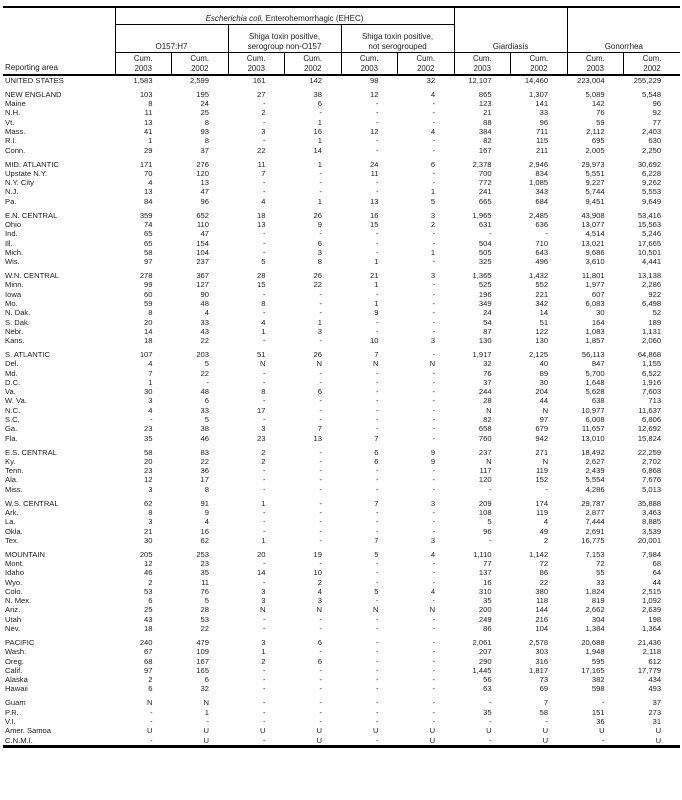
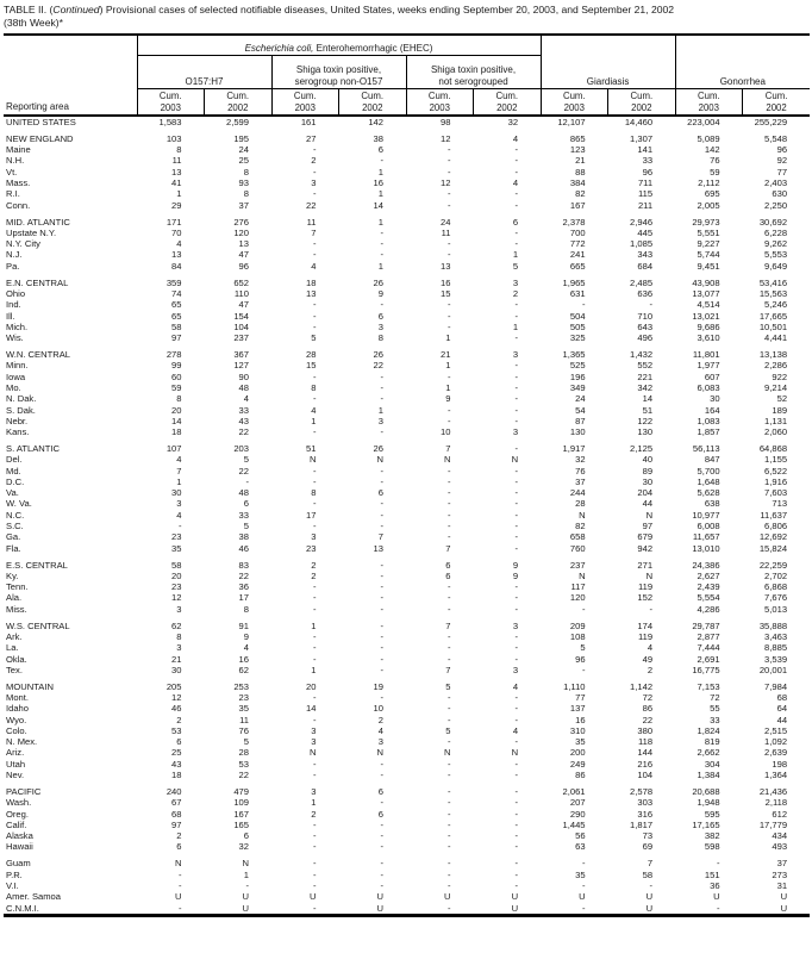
+ TABLE II. (Continued) Provisional cases of selected notifiable diseases, United States, weeks ending September 20, 2003, and September 21, 2002
+ (38th Week)*
  Reporting area	Escherichia coli, Enterohemorrhagic (EHEC)	Giardiasis	Gonorrhea
  O157:H7	Shiga toxin positive, serogroup non-O157	Shiga toxin positive, not serogrouped
  Cum.2003	Cum.2002	Cum.2003	Cum.2002	Cum.2003	Cum.2002	Cum.2003	Cum.2002	Cum.2003	Cum.2002
  UNITED STATES	1,583	2,599	161	142	98	32	12,107	14,460	223,004	255,229
  NEW ENGLAND	103	195	27	38	12	4	865	1,307	5,089	5,548
  Maine	8	24	-	6	-	-	123	141	142	96
  N.H.	11	25	2	-	-	-	21	33	76	92
  Vt.	13	8	-	1	-	-	88	96	59	77
  Mass.	41	93	3	16	12	4	384	711	2,112	2,403
  R.I.	1	8	-	1	-	-	82	115	695	630
  Conn.	29	37	22	14	-	-	167	211	2,005	2,250
  MID. ATLANTIC	171	276	11	1	24	6	2,378	2,946	29,973	30,692
- Upstate N.Y.	70	120	7	-	11	-	700	834	5,551	6,228
+ Upstate N.Y.	70	120	7	-	11	-	700	445	5,551	6,228
  N.Y. City	4	13	-	-	-	-	772	1,085	9,227	9,262
  N.J.	13	47	-	-	-	1	241	343	5,744	5,553
  Pa.	84	96	4	1	13	5	665	684	9,451	9,649
  E.N. CENTRAL	359	652	18	26	16	3	1,965	2,485	43,908	53,416
  Ohio	74	110	13	9	15	2	631	636	13,077	15,563
  Ind.	65	47	-	-	-	-	-	-	4,514	5,246
  Ill.	65	154	-	6	-	-	504	710	13,021	17,665
  Mich.	58	104	-	3	-	1	505	643	9,686	10,501
  Wis.	97	237	5	8	1	-	325	496	3,610	4,441
  W.N. CENTRAL	278	367	28	26	21	3	1,365	1,432	11,801	13,138
  Minn.	99	127	15	22	1	-	525	552	1,977	2,286
  Iowa	60	90	-	-	-	-	196	221	607	922
- Mo.	59	48	8	-	1	-	349	342	6,083	6,498
+ Mo.	59	48	8	-	1	-	349	342	6,083	9,214
  N. Dak.	8	4	-	-	9	-	24	14	30	52
  S. Dak.	20	33	4	1	-	-	54	51	164	189
  Nebr.	14	43	1	3	-	-	87	122	1,083	1,131
  Kans.	18	22	-	-	10	3	130	130	1,857	2,060
  S. ATLANTIC	107	203	51	26	7	-	1,917	2,125	56,113	64,868
  Del.	4	5	N	N	N	N	32	40	847	1,155
  Md.	7	22	-	-	-	-	76	89	5,700	6,522
  D.C.	1	-	-	-	-	-	37	30	1,648	1,916
  Va.	30	48	8	6	-	-	244	204	5,628	7,603
  W. Va.	3	6	-	-	-	-	28	44	638	713
  N.C.	4	33	17	-	-	-	N	N	10,977	11,637
  S.C.	-	5	-	-	-	-	82	97	6,008	6,806
  Ga.	23	38	3	7	-	-	658	679	11,657	12,692
  Fla.	35	46	23	13	7	-	760	942	13,010	15,824
- E.S. CENTRAL	58	83	2	-	6	9	237	271	18,492	22,259
+ E.S. CENTRAL	58	83	2	-	6	9	237	271	24,386	22,259
  Ky.	20	22	2	-	6	9	N	N	2,627	2,702
  Tenn.	23	36	-	-	-	-	117	119	2,439	6,868
  Ala.	12	17	-	-	-	-	120	152	5,554	7,676
  Miss.	3	8	-	-	-	-	-	-	4,286	5,013
  W.S. CENTRAL	62	91	1	-	7	3	209	174	29,787	35,888
  Ark.	8	9	-	-	-	-	108	119	2,877	3,463
  La.	3	4	-	-	-	-	5	4	7,444	8,885
  Okla.	21	16	-	-	-	-	96	49	2,691	3,539
  Tex.	30	62	1	-	7	3	-	2	16,775	20,001
  MOUNTAIN	205	253	20	19	5	4	1,110	1,142	7,153	7,984
  Mont.	12	23	-	-	-	-	77	72	72	68
  Idaho	46	35	14	10	-	-	137	86	55	64
  Wyo.	2	11	-	2	-	-	16	22	33	44
  Colo.	53	76	3	4	5	4	310	380	1,824	2,515
  N. Mex.	6	5	3	3	-	-	35	118	819	1,092
  Ariz.	25	28	N	N	N	N	200	144	2,662	2,639
  Utah	43	53	-	-	-	-	249	216	304	198
  Nev.	18	22	-	-	-	-	86	104	1,384	1,364
  PACIFIC	240	479	3	6	-	-	2,061	2,578	20,688	21,436
  Wash.	67	109	1	-	-	-	207	303	1,948	2,118
  Oreg.	68	167	2	6	-	-	290	316	595	612
  Calif.	97	165	-	-	-	-	1,445	1,817	17,165	17,779
  Alaska	2	6	-	-	-	-	56	73	382	434
  Hawaii	6	32	-	-	-	-	63	69	598	493
  Guam	N	N	-	-	-	-	-	7	-	37
  P.R.	-	1	-	-	-	-	35	58	151	273
  V.I.	-	-	-	-	-	-	-	-	36	31
  Amer. Samoa	U	U	U	U	U	U	U	U	U	U
  C.N.M.I.	-	U	-	U	-	U	-	U	-	U
